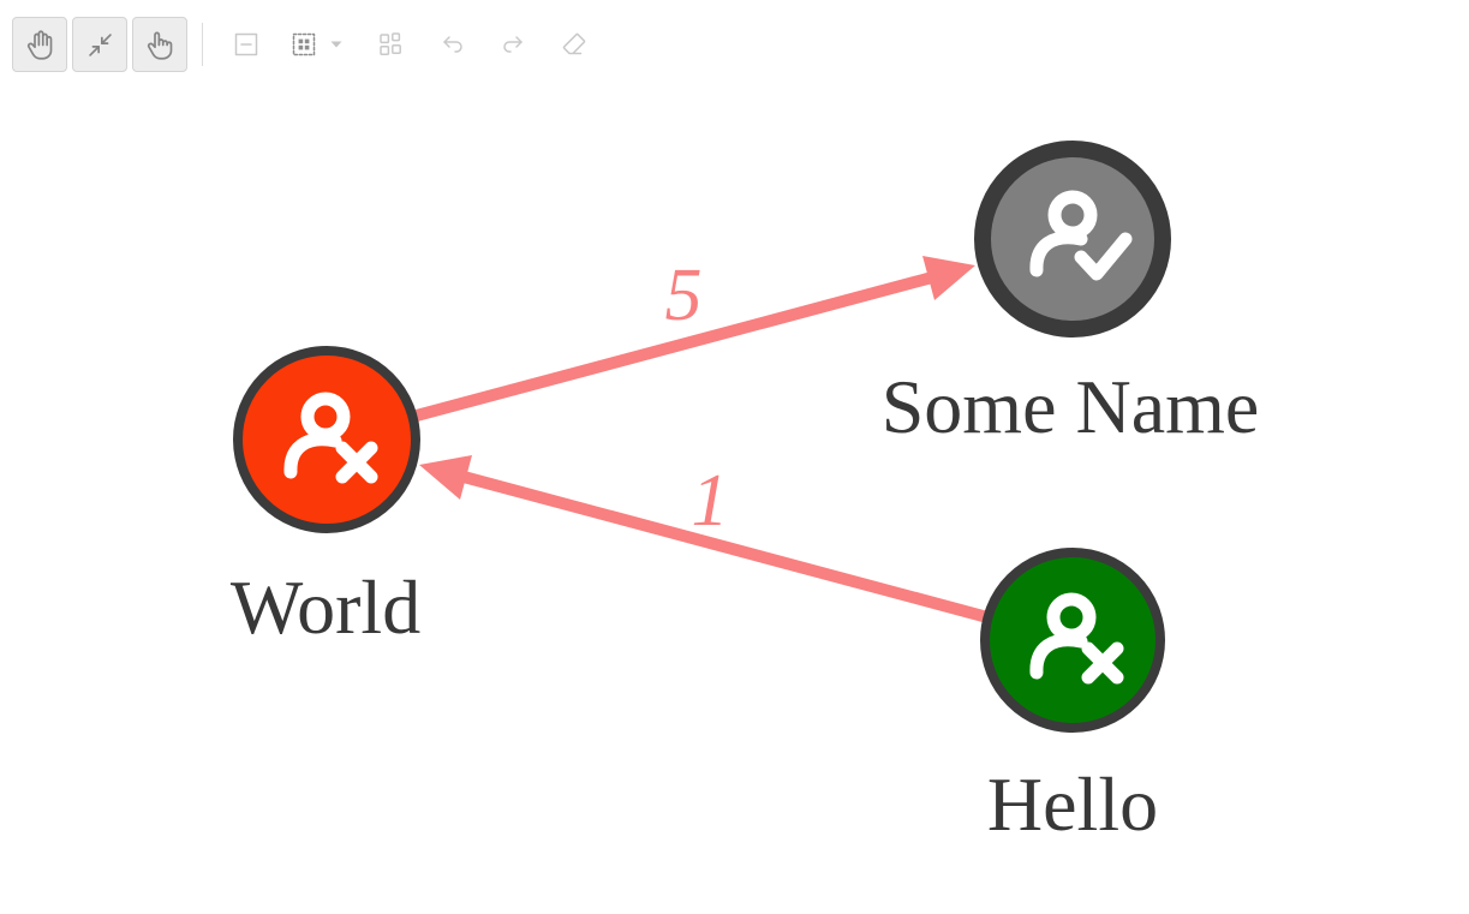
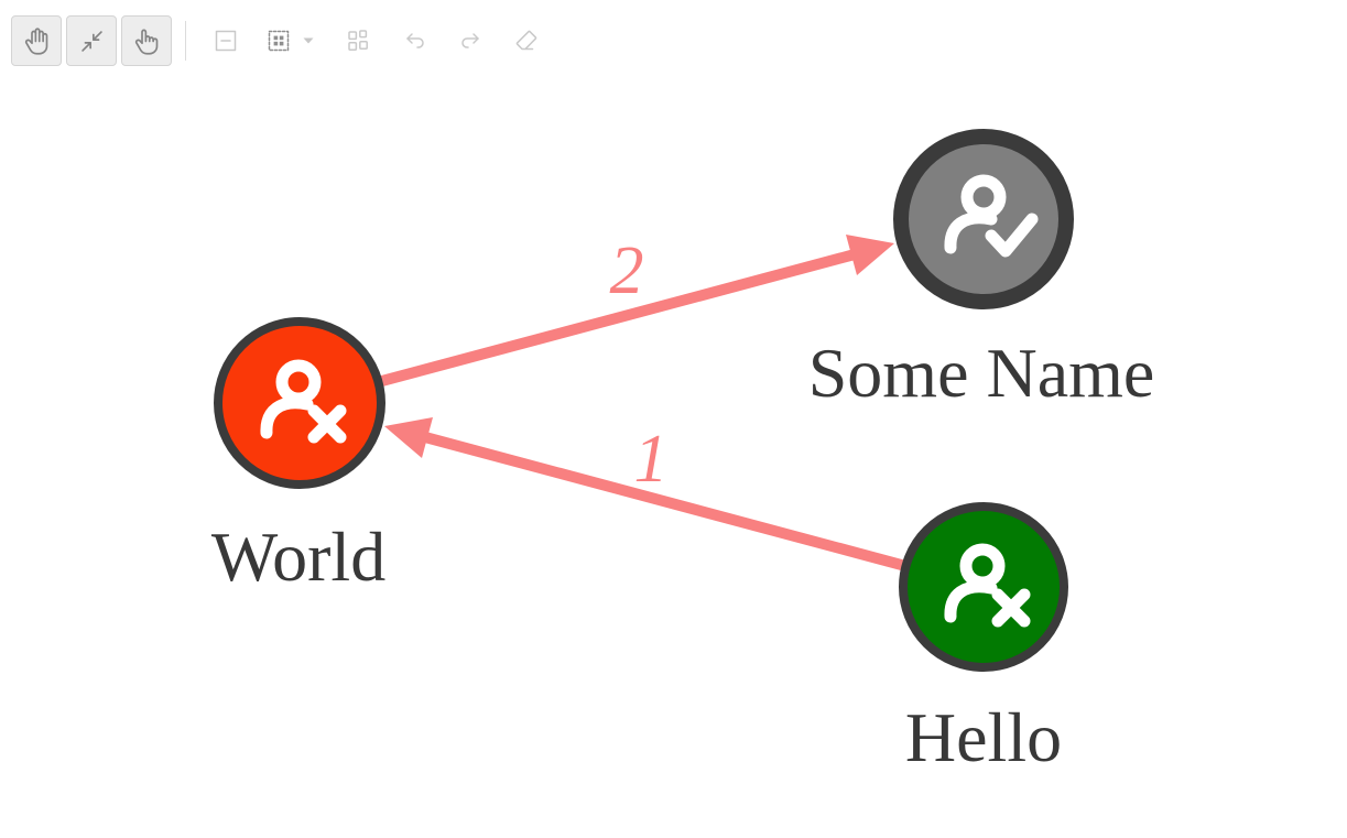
- 5
+ 2
  1
  World
  Some Name
  Hello
